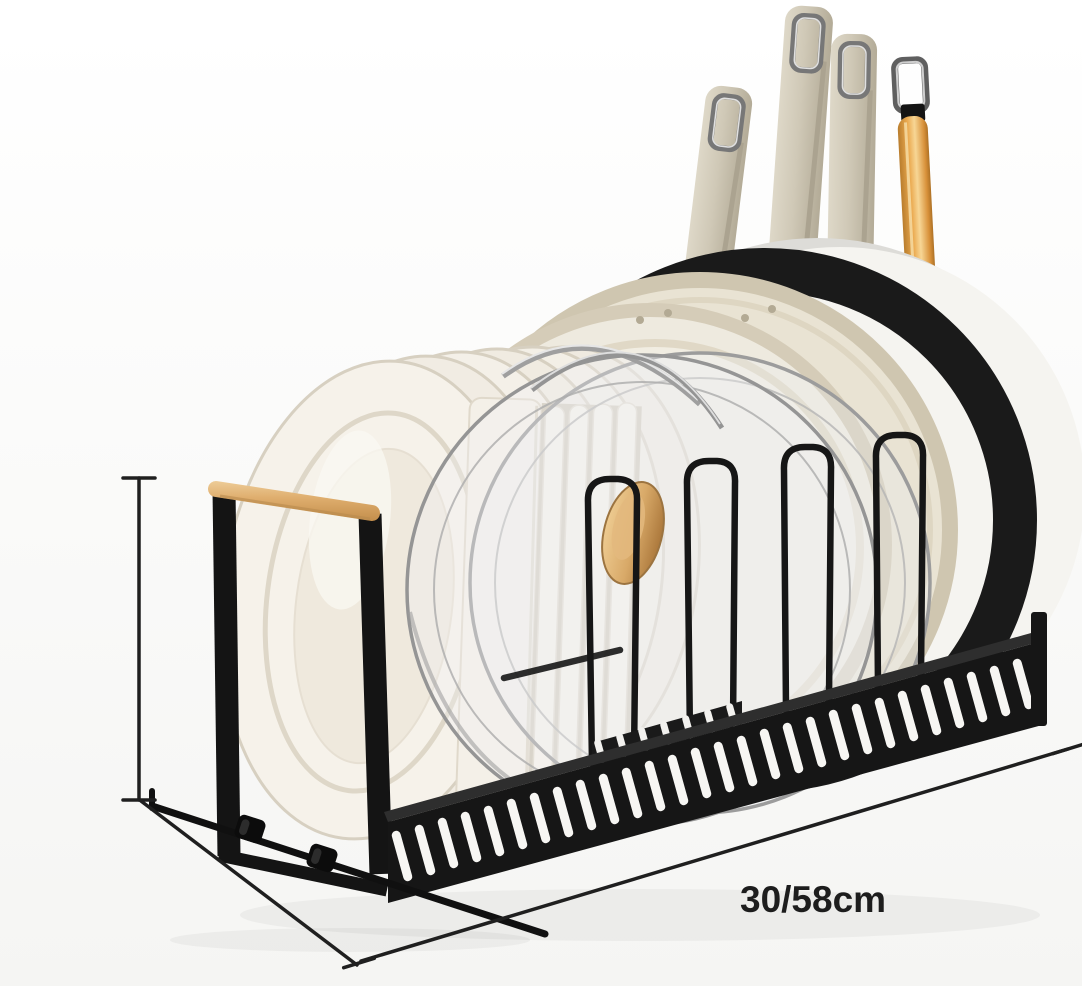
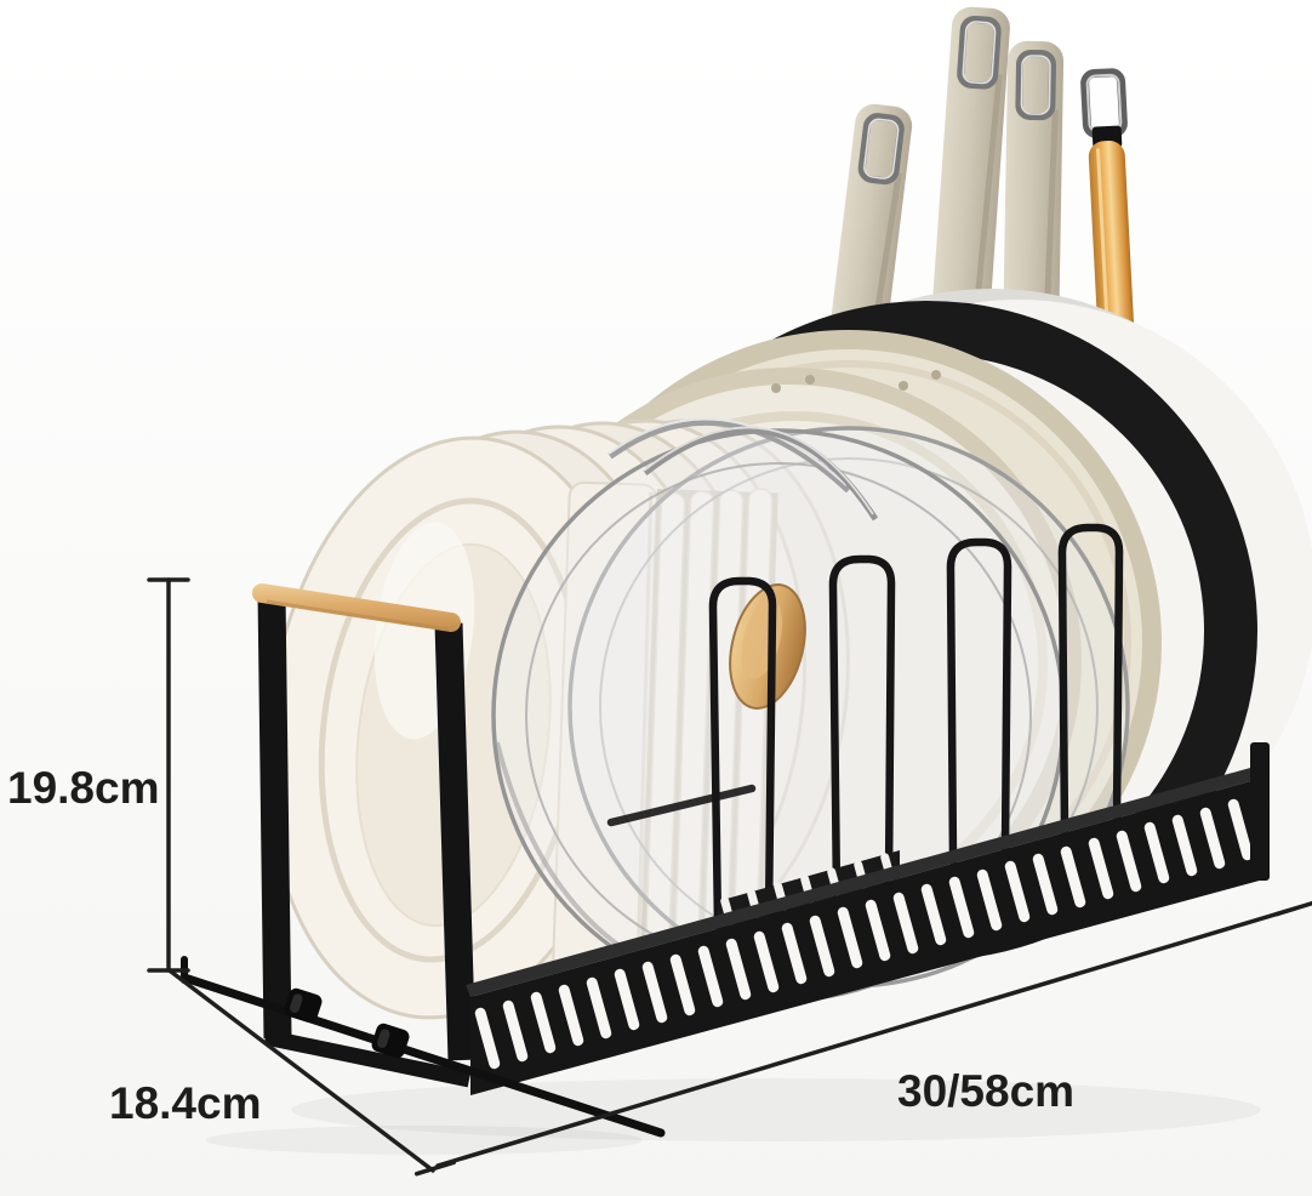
+ 19.8cm
+ 18.4cm
  30/58cm
